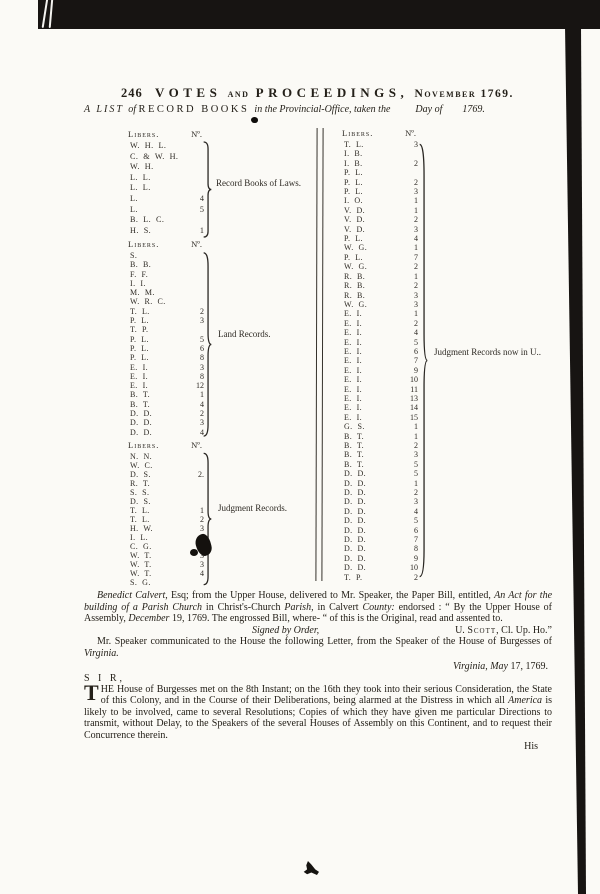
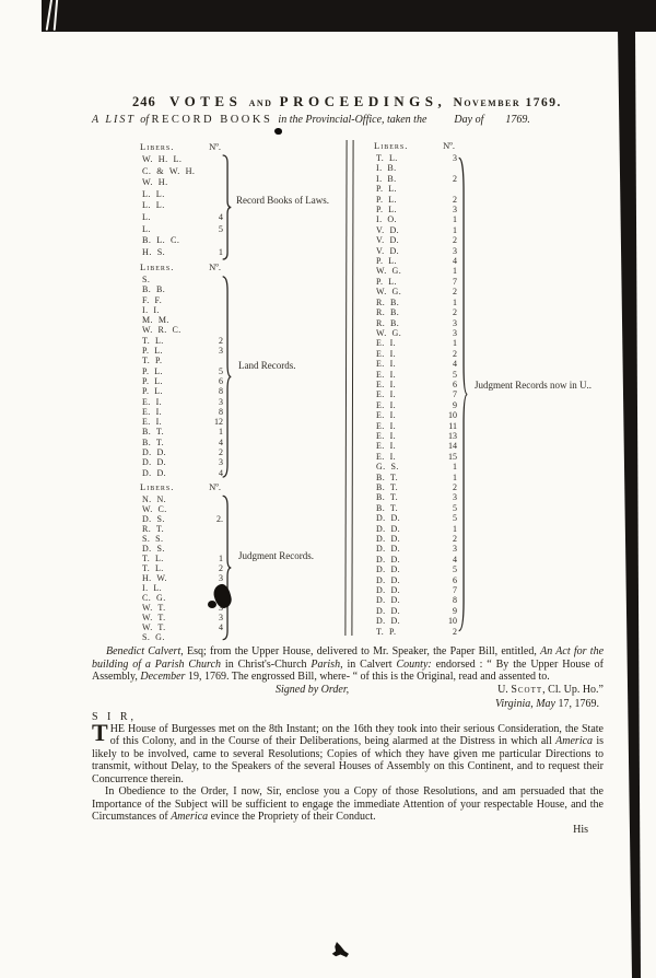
  246 VOTES and PROCEEDINGS, November 1769.
  A LIST of RECORD BOOKS in the Provincial-Office, taken the Day of 1769.
  Libers.
  Nº.
  W. H. L.
  C. & W. H.
  W. H.
  L. L.
  L. L.
  L.
  4
  L.
  5
  B. L. C.
  H. S.
  1
  Record Books of Laws.
  Libers.
  Nº.
  S.
  B. B.
  F. F.
  I. I.
  M. M.
  W. R. C.
  T. L.
  2
  P. L.
  3
  T. P.
  P. L.
  5
  P. L.
  6
  P. L.
  8
  E. I.
  3
  E. I.
  8
  E. I.
  12
  B. T.
  1
  B. T.
  4
  D. D.
  2
  D. D.
  3
  D. D.
  4
  Land Records.
  Libers.
  Nº.
  N. N.
  W. C.
  D. S.
  2.
  R. T.
  S. S.
  D. S.
  T. L.
  1
  T. L.
  2
  H. W.
  3
  I. L.
  C. G.
  W. T.
  W. T.
  3
  W. T.
  4
  S. G.
  Judgment Records.
  Libers.
  Nº.
  T. L.
  3
  I. B.
  I. B.
  2
  P. L.
  P. L.
  2
  P. L.
  3
  I. O.
  1
  V. D.
  1
  V. D.
  2
  V. D.
  3
  P. L.
  4
  W. G.
  1
  P. L.
  7
  W. G.
  2
  R. B.
  1
  R. B.
  2
  R. B.
  3
  W. G.
  3
  E. I.
  1
  E. I.
  2
  E. I.
  4
  E. I.
  5
  E. I.
  6
  E. I.
  7
  E. I.
  9
  E. I.
  10
  E. I.
  11
  E. I.
  13
  E. I.
  14
  E. I.
  15
  G. S.
  1
  B. T.
  1
  B. T.
  2
  B. T.
  3
  B. T.
  5
  D. D.
  5
  D. D.
  1
  D. D.
  2
  D. D.
  3
  D. D.
  4
  D. D.
  5
  D. D.
  6
  D. D.
  7
  D. D.
  8
  D. D.
  9
  D. D.
  10
  T. P.
  2
  Judgment Records now in U..
  Benedict Calvert, Esq; from the Upper House, delivered to Mr. Speaker, the Paper Bill, entitled, An Act for the building of a Parish Church in Christ's-Church Parish, in Calvert County: endorsed : “ By the Upper House of Assembly, December 19, 1769. The engrossed Bill, where- “ of this is the Original, read and assented to.
  Signed by Order,
  U. Scott, Cl. Up. Ho.”
- Mr. Speaker communicated to the House the following Letter, from the Speaker of the House of Burgesses of Virginia.
  Virginia, May 17, 1769.
  S I R,
  T
  HE House of Burgesses met on the 8th Instant; on the 16th they took into their serious Consideration, the State of this Colony, and in the Course of their Deliberations, being alarmed at the Distress in which all America is likely to be involved, came to several Resolutions; Copies of which they have given me particular Directions to transmit, without Delay, to the Speakers of the several Houses of Assembly on this Continent, and to request their Concurrence therein.
+ In Obedience to the Order, I now, Sir, enclose you a Copy of those Resolutions, and am persuaded that the Importance of the Subject will be sufficient to engage the immediate Attention of your respectable House, and the Circumstances of America evince the Propriety of their Conduct.
  His
